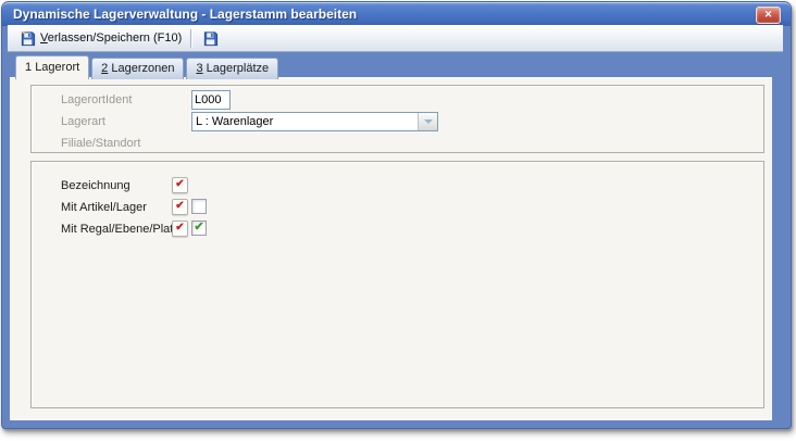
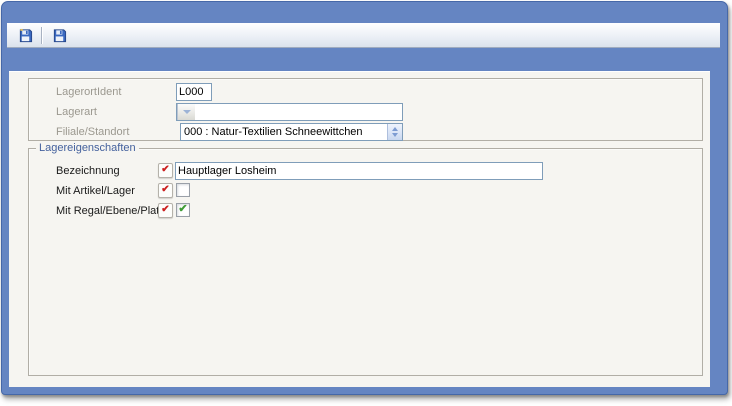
- Dynamische Lagerverwaltung - Lagerstamm bearbeiten
- ✕
- Verlassen/Speichern (F10)
- 1 Lagerort
- 2 Lagerzonen
- 3 Lagerplätze
  LagerortIdent
  L000
  Lagerart
- L : Warenlager
  Filiale/Standort
+ 000 : Natur-Textilien Schneewittchen
+ Lagereigenschaften
  Bezeichnung
  ✔
+ Hauptlager Losheim
  Mit Artikel/Lager
  ✔
  Mit Regal/Ebene/Pla
  ✔
  ✔
